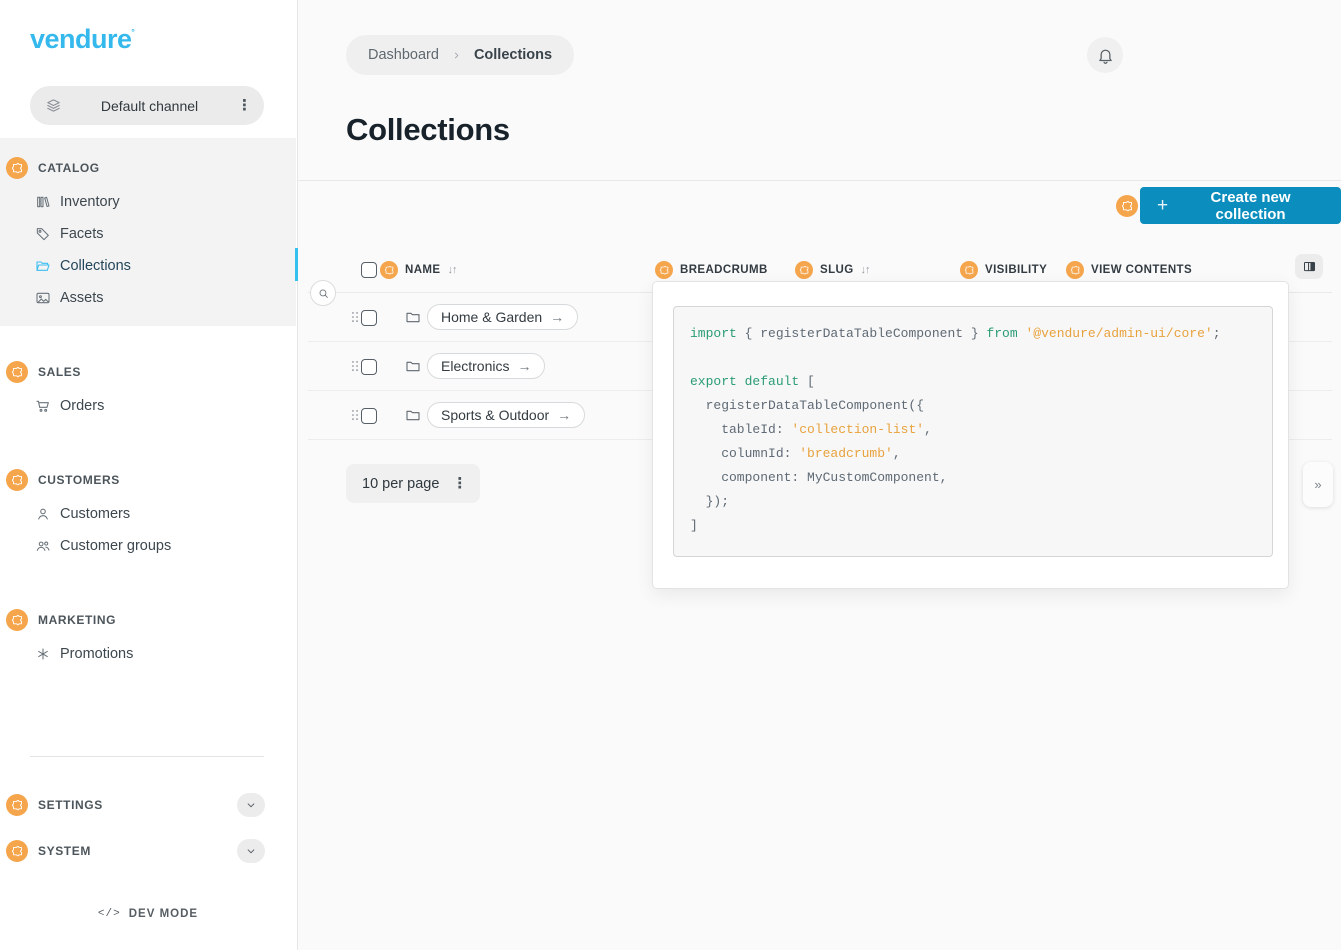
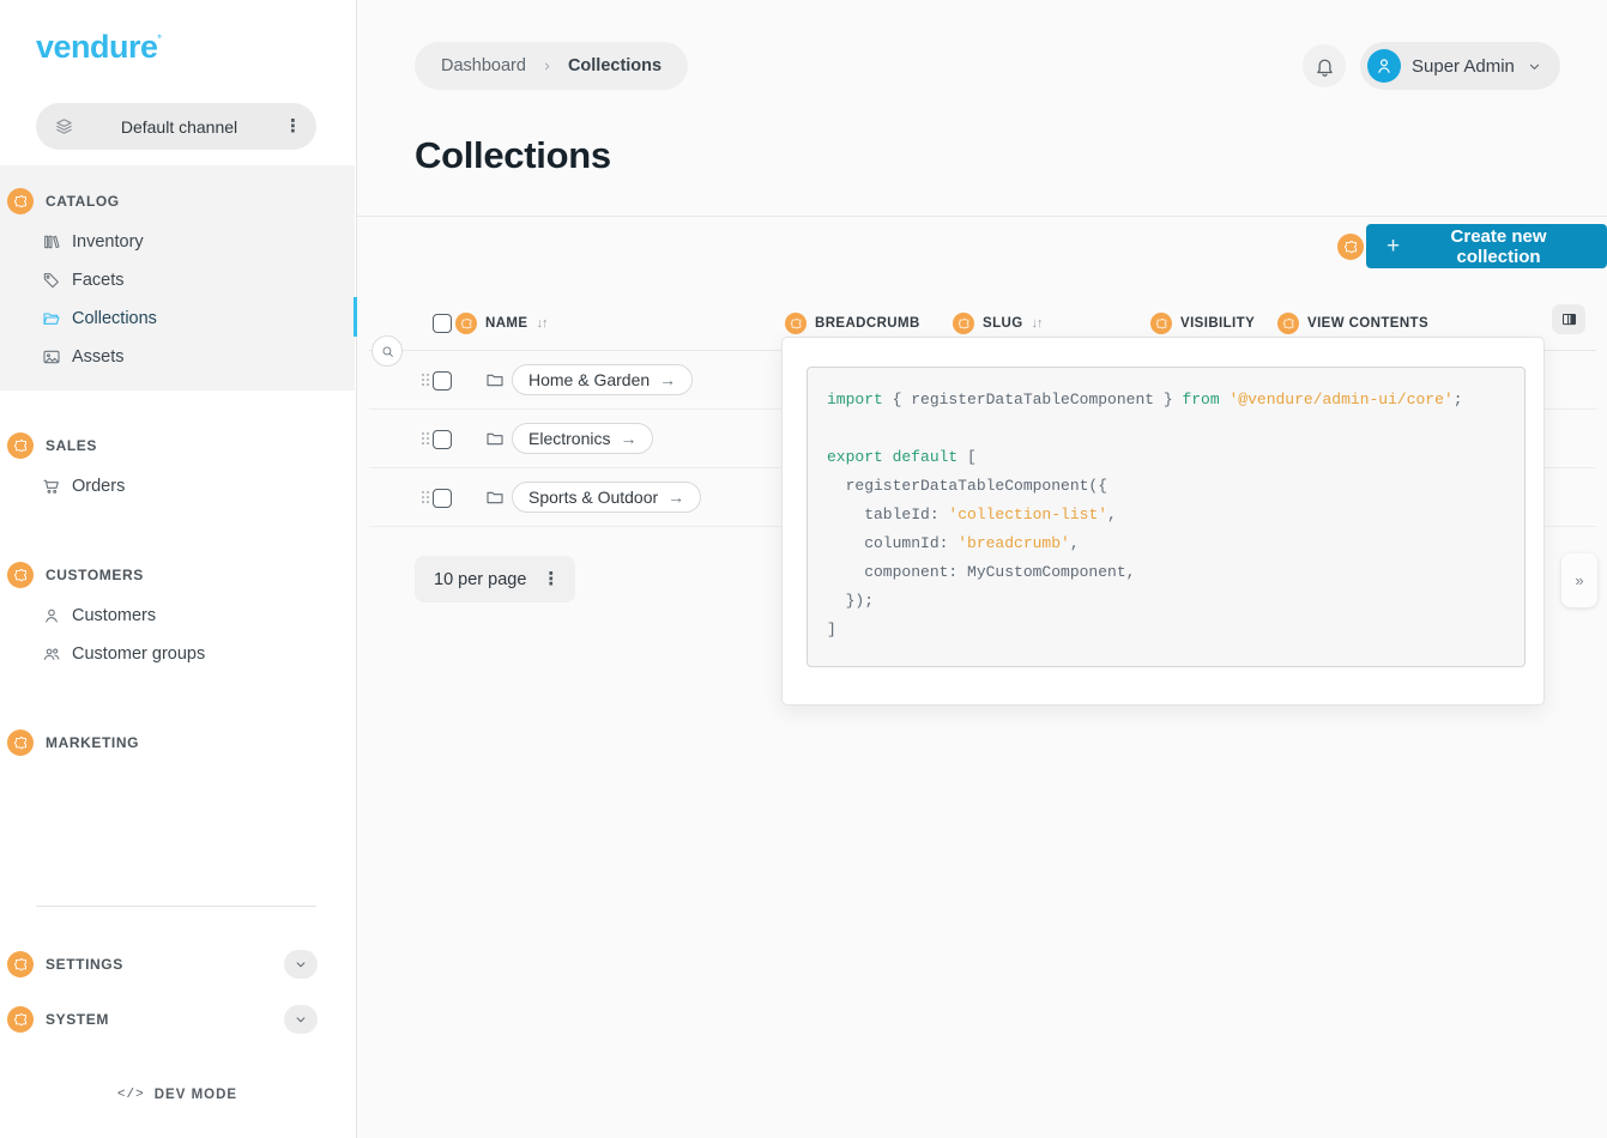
  vendure˚
  Default channel
  ⋮
  CATALOG
  Inventory
  Facets
  Collections
  Assets
  SALES
  Orders
  CUSTOMERS
  Customers
  Customer groups
  MARKETING
- Promotions
  SETTINGS
  SYSTEM
  </>
  DEV MODE
  Dashboard
  Collections
+ Super Admin
  Collections
  +
  Create new collection
  NAME
  ↓↑
  BREADCRUMB
  SLUG
  ↓↑
  VISIBILITY
  VIEW CONTENTS
  Home & Garden
  →
  Electronics
  →
  Sports & Outdoor
  →
  10 per page
  ⋮
  »
  import { registerDataTableComponent } from '@vendure/admin-ui/core';
  export default [
  registerDataTableComponent({
  tableId: 'collection-list',
  columnId: 'breadcrumb',
  component: MyCustomComponent,
  });
  ]
